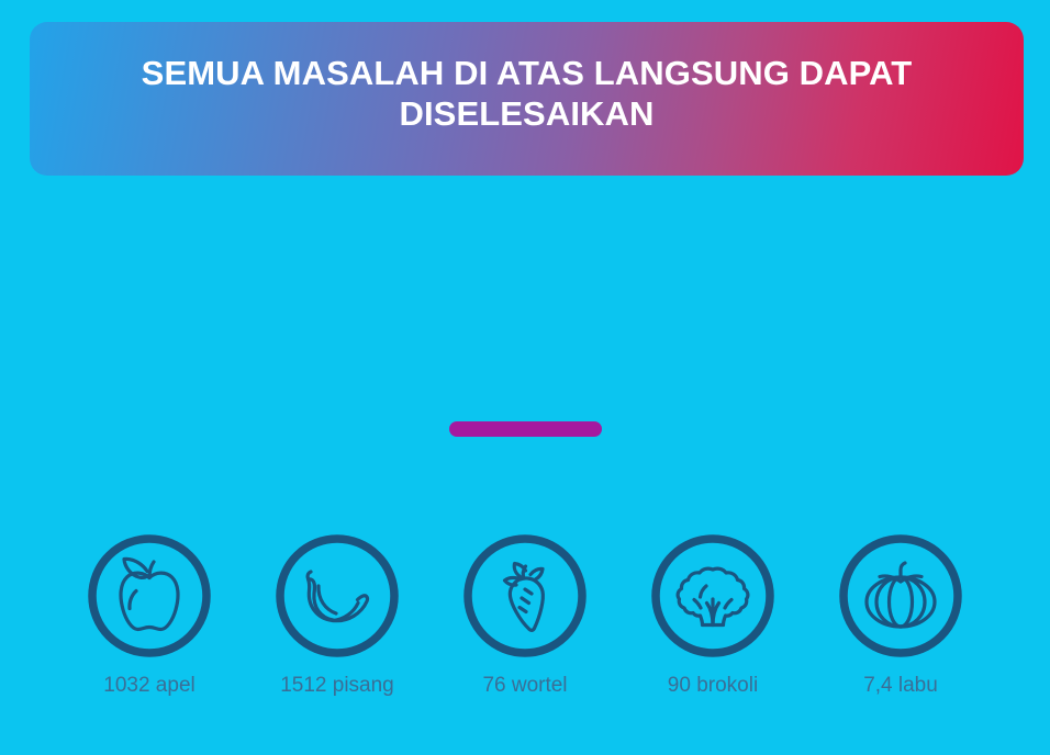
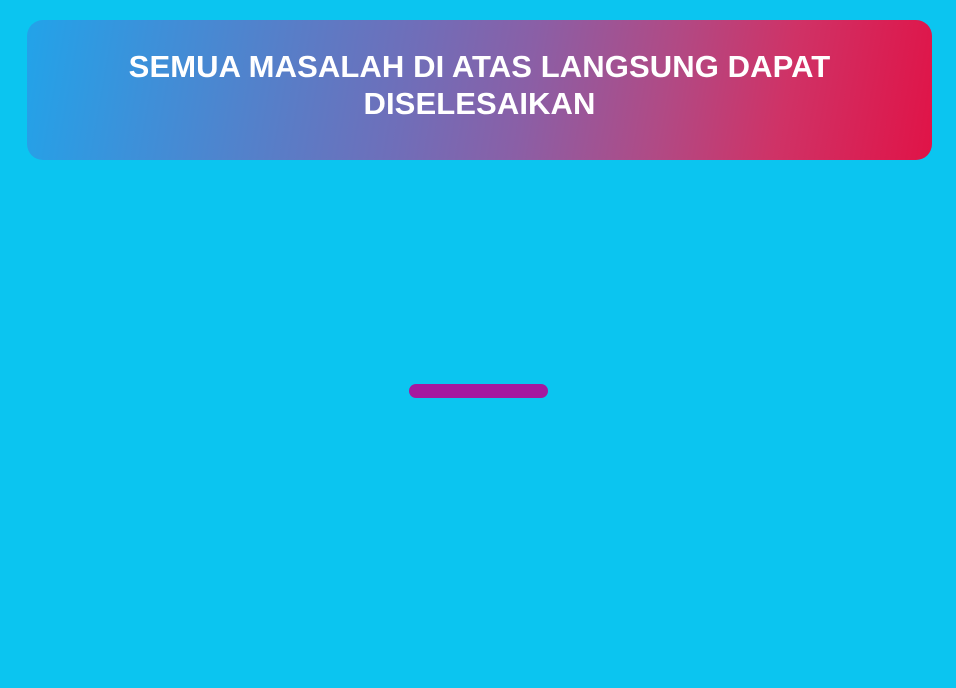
  SEMUA MASALAH DI ATAS LANGSUNG DAPAT
  DISELESAIKAN
- 1032 apel
- 1512 pisang
- 76 wortel
- 90 brokoli
- 7,4 labu
